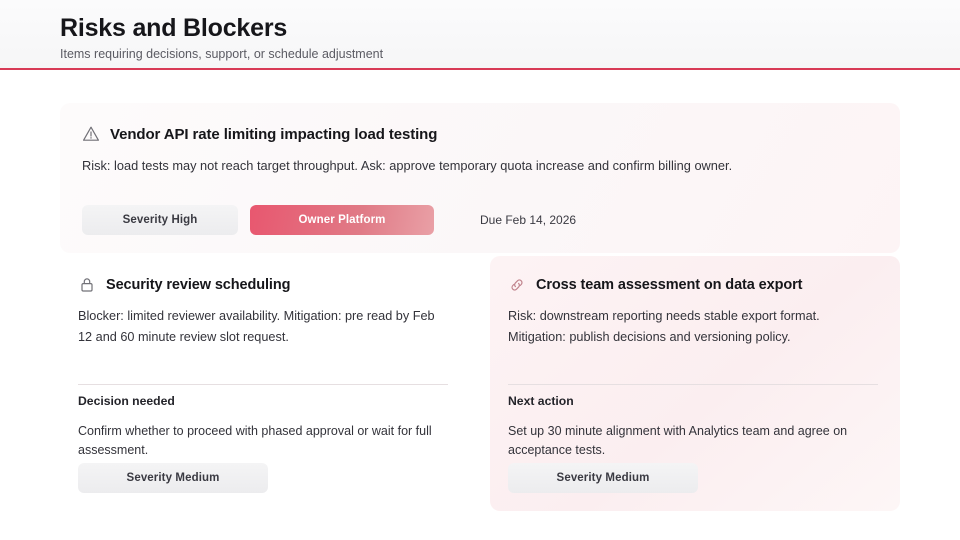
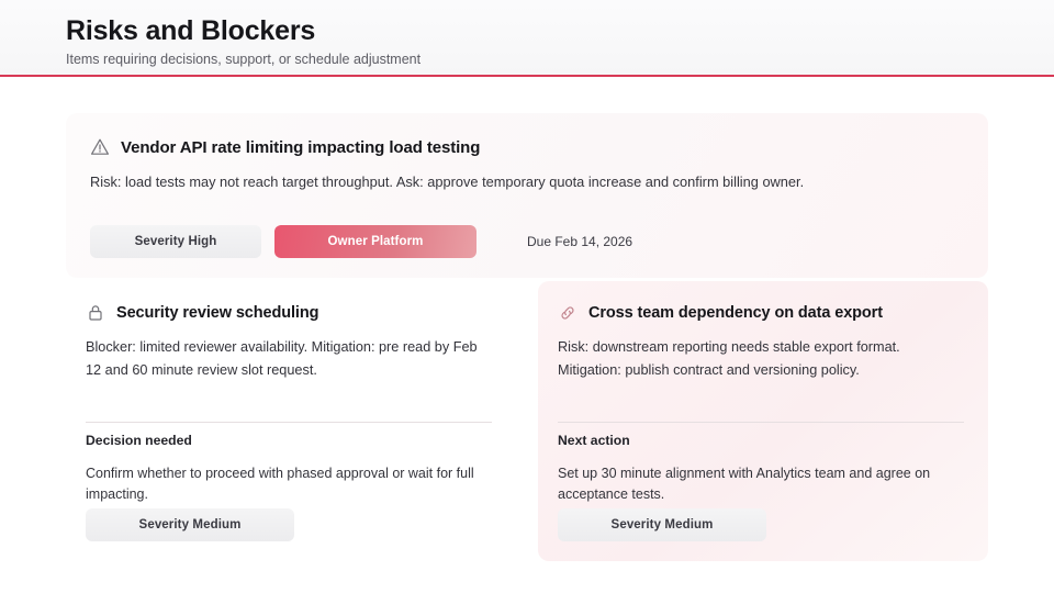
  Risks and Blockers
  Items requiring decisions, support, or schedule adjustment
  Vendor API rate limiting impacting load testing
  Risk: load tests may not reach target throughput. Ask: approve temporary quota increase and confirm billing owner.
  Severity High
  Owner Platform
  Due Feb 14, 2026
  Security review scheduling
  Blocker: limited reviewer availability. Mitigation: pre read by Feb 12 and 60 minute review slot request.
  Decision needed
- Confirm whether to proceed with phased approval or wait for full assessment.
+ Confirm whether to proceed with phased approval or wait for full impacting.
  Severity Medium
- Cross team assessment on data export
+ Cross team dependency on data export
- Risk: downstream reporting needs stable export format. Mitigation: publish decisions and versioning policy.
+ Risk: downstream reporting needs stable export format. Mitigation: publish contract and versioning policy.
  Next action
  Set up 30 minute alignment with Analytics team and agree on acceptance tests.
  Severity Medium
